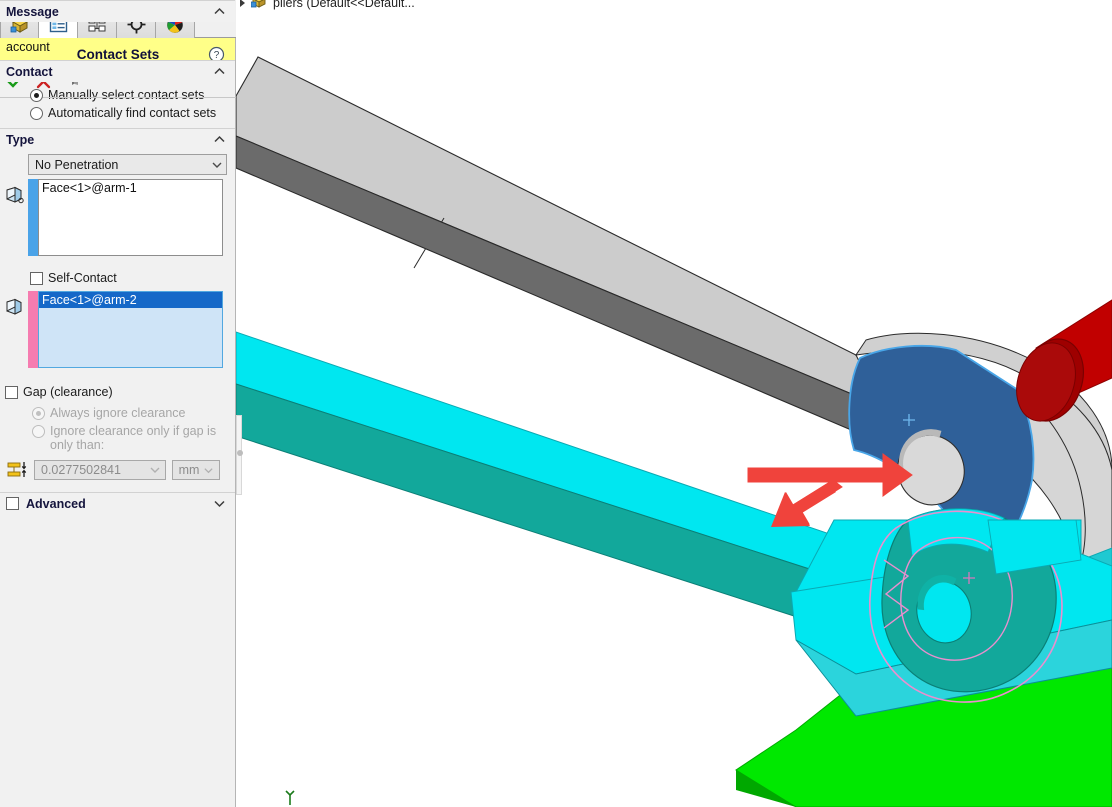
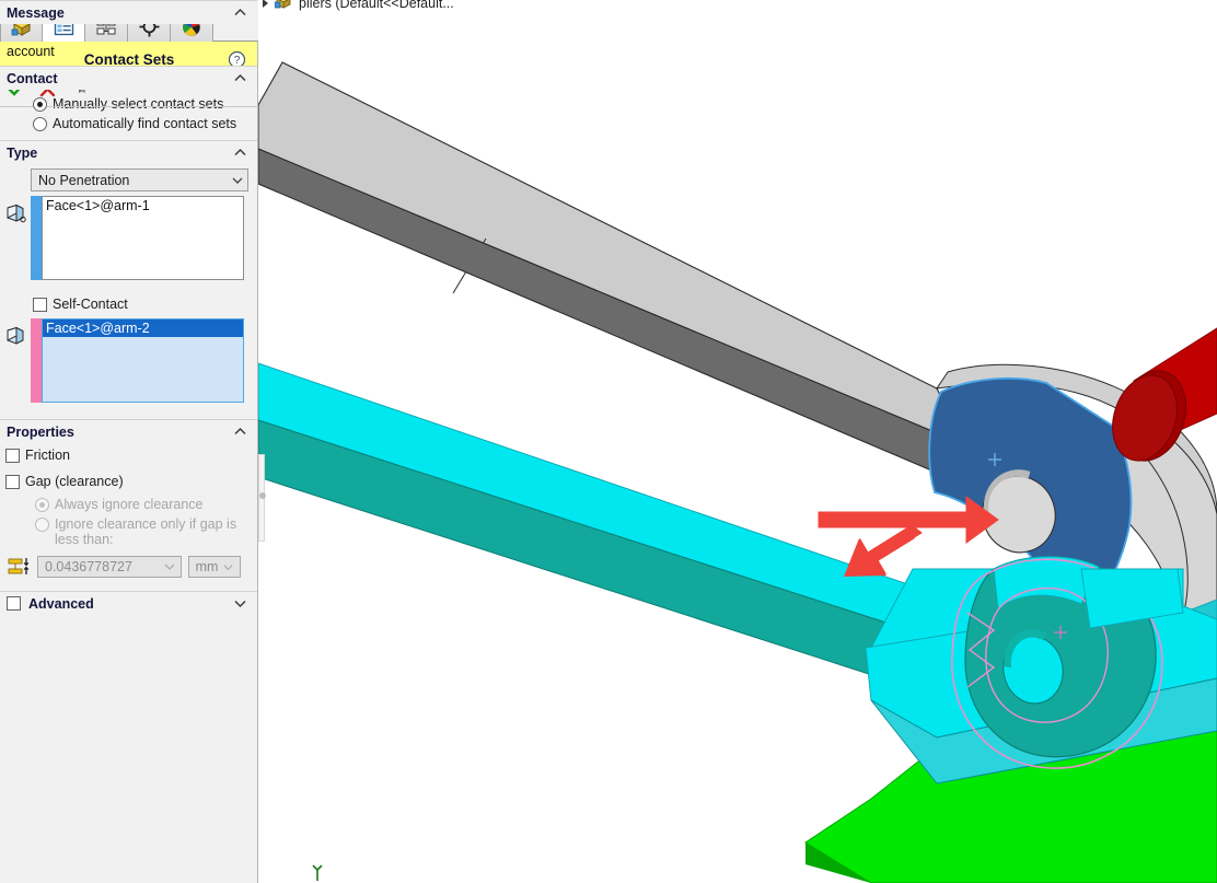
  Contact Sets
  ?
  Message
  Contact
  Manually select contact sets
  Automatically find contact sets
  Type
  No Penetration
  Face<1>@arm-1
  Self-Contact
  Face<1>@arm-2
+ Properties
+ Friction
  Gap (clearance)
  Always ignore clearance
- Ignore clearance only if gap is only than:
+ Ignore clearance only if gap is less than:
- 0.0277502841
+ 0.0436778727
  mm
  Advanced
  pliers (Default<<Default...
